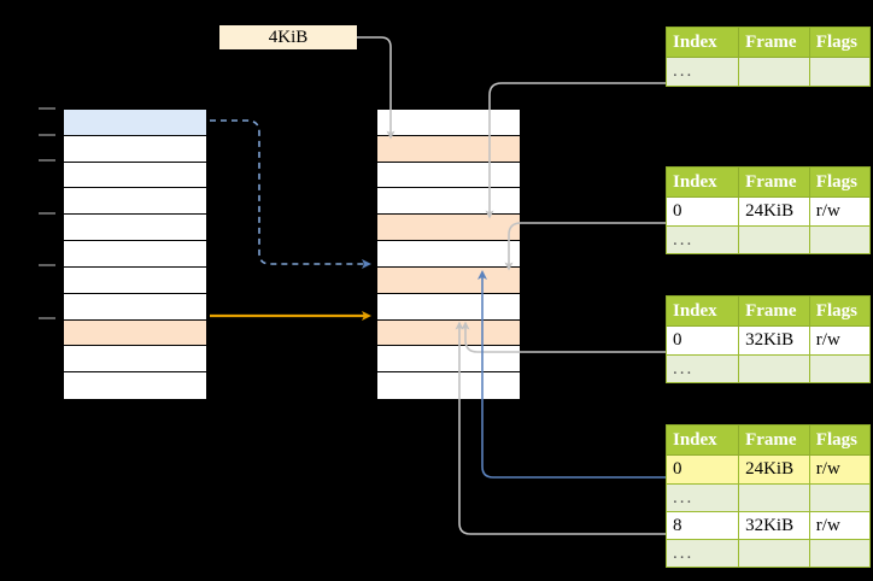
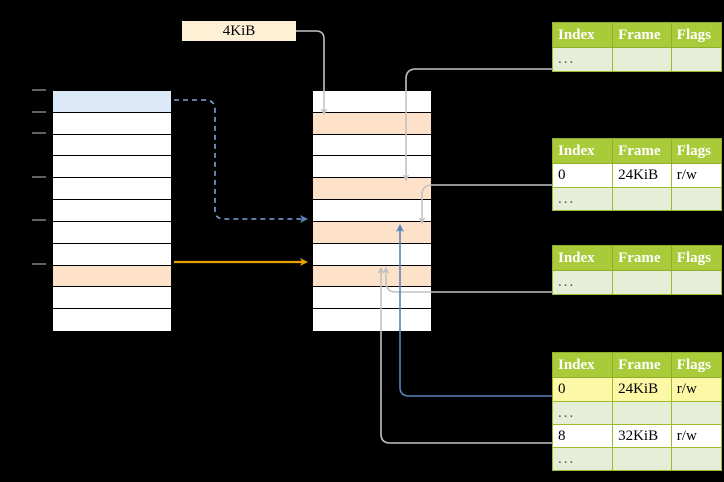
  4KiB
  Index	Frame	Flags
  ...
  Index	Frame	Flags
  0	24KiB	r/w
  ...
  Index	Frame	Flags
- 0	32KiB	r/w
  ...
  Index	Frame	Flags
  0	24KiB	r/w
  ...
  8	32KiB	r/w
  ...
